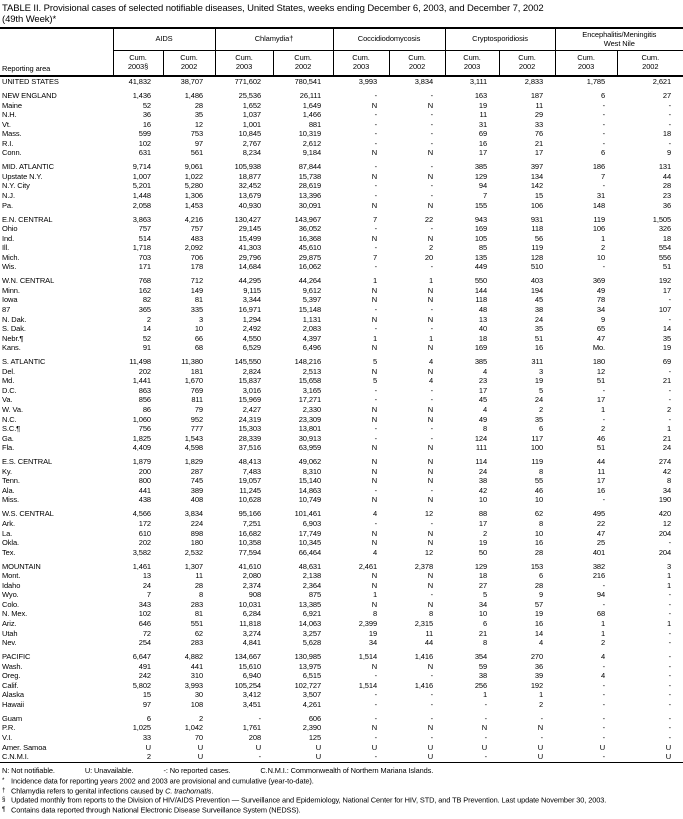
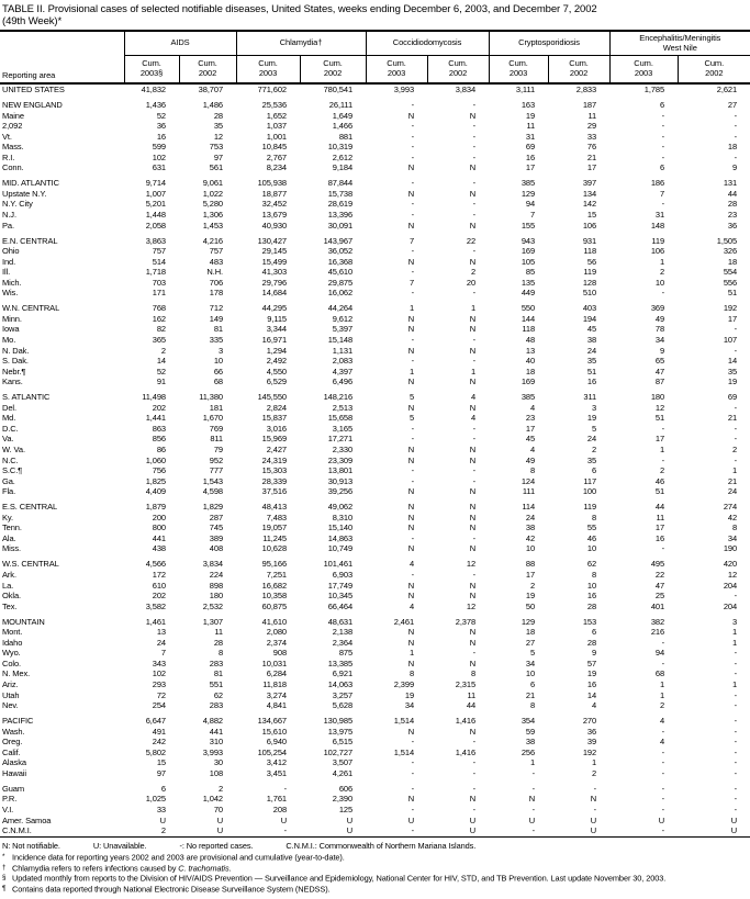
  TABLE II. Provisional cases of selected notifiable diseases, United States, weeks ending December 6, 2003, and December 7, 2002
  (49th Week)*
  Reporting area	AIDS	Chlamydia†	Coccidiodomycosis	Cryptosporidiosis	Encephalitis/MeningitisWest Nile
  Cum.2003§	Cum.2002	Cum.2003	Cum.2002	Cum.2003	Cum.2002	Cum.2003	Cum.2002	Cum.2003	Cum.2002
  UNITED STATES	41,832	38,707	771,602	780,541	3,993	3,834	3,111	2,833	1,785	2,621
  NEW ENGLAND	1,436	1,486	25,536	26,111	-	-	163	187	6	27
  Maine	52	28	1,652	1,649	N	N	19	11	-	-
- N.H.	36	35	1,037	1,466	-	-	11	29	-	-
+ 2,092	36	35	1,037	1,466	-	-	11	29	-	-
  Vt.	16	12	1,001	881	-	-	31	33	-	-
  Mass.	599	753	10,845	10,319	-	-	69	76	-	18
  R.I.	102	97	2,767	2,612	-	-	16	21	-	-
  Conn.	631	561	8,234	9,184	N	N	17	17	6	9
  MID. ATLANTIC	9,714	9,061	105,938	87,844	-	-	385	397	186	131
  Upstate N.Y.	1,007	1,022	18,877	15,738	N	N	129	134	7	44
  N.Y. City	5,201	5,280	32,452	28,619	-	-	94	142	-	28
  N.J.	1,448	1,306	13,679	13,396	-	-	7	15	31	23
  Pa.	2,058	1,453	40,930	30,091	N	N	155	106	148	36
  E.N. CENTRAL	3,863	4,216	130,427	143,967	7	22	943	931	119	1,505
  Ohio	757	757	29,145	36,052	-	-	169	118	106	326
  Ind.	514	483	15,499	16,368	N	N	105	56	1	18
- Ill.	1,718	2,092	41,303	45,610	-	2	85	119	2	554
+ Ill.	1,718	N.H.	41,303	45,610	-	2	85	119	2	554
  Mich.	703	706	29,796	29,875	7	20	135	128	10	556
  Wis.	171	178	14,684	16,062	-	-	449	510	-	51
  W.N. CENTRAL	768	712	44,295	44,264	1	1	550	403	369	192
  Minn.	162	149	9,115	9,612	N	N	144	194	49	17
  Iowa	82	81	3,344	5,397	N	N	118	45	78	-
- 87	365	335	16,971	15,148	-	-	48	38	34	107
+ Mo.	365	335	16,971	15,148	-	-	48	38	34	107
  N. Dak.	2	3	1,294	1,131	N	N	13	24	9	-
  S. Dak.	14	10	2,492	2,083	-	-	40	35	65	14
  Nebr.¶	52	66	4,550	4,397	1	1	18	51	47	35
- Kans.	91	68	6,529	6,496	N	N	169	16	Mo.	19
+ Kans.	91	68	6,529	6,496	N	N	169	16	87	19
  S. ATLANTIC	11,498	11,380	145,550	148,216	5	4	385	311	180	69
  Del.	202	181	2,824	2,513	N	N	4	3	12	-
  Md.	1,441	1,670	15,837	15,658	5	4	23	19	51	21
  D.C.	863	769	3,016	3,165	-	-	17	5	-	-
  Va.	856	811	15,969	17,271	-	-	45	24	17	-
  W. Va.	86	79	2,427	2,330	N	N	4	2	1	2
  N.C.	1,060	952	24,319	23,309	N	N	49	35	-	-
  S.C.¶	756	777	15,303	13,801	-	-	8	6	2	1
  Ga.	1,825	1,543	28,339	30,913	-	-	124	117	46	21
- Fla.	4,409	4,598	37,516	63,959	N	N	111	100	51	24
+ Fla.	4,409	4,598	37,516	39,256	N	N	111	100	51	24
  E.S. CENTRAL	1,879	1,829	48,413	49,062	N	N	114	119	44	274
  Ky.	200	287	7,483	8,310	N	N	24	8	11	42
  Tenn.	800	745	19,057	15,140	N	N	38	55	17	8
  Ala.	441	389	11,245	14,863	-	-	42	46	16	34
  Miss.	438	408	10,628	10,749	N	N	10	10	-	190
  W.S. CENTRAL	4,566	3,834	95,166	101,461	4	12	88	62	495	420
  Ark.	172	224	7,251	6,903	-	-	17	8	22	12
  La.	610	898	16,682	17,749	N	N	2	10	47	204
  Okla.	202	180	10,358	10,345	N	N	19	16	25	-
- Tex.	3,582	2,532	77,594	66,464	4	12	50	28	401	204
+ Tex.	3,582	2,532	60,875	66,464	4	12	50	28	401	204
  MOUNTAIN	1,461	1,307	41,610	48,631	2,461	2,378	129	153	382	3
  Mont.	13	11	2,080	2,138	N	N	18	6	216	1
  Idaho	24	28	2,374	2,364	N	N	27	28	-	1
  Wyo.	7	8	908	875	1	-	5	9	94	-
  Colo.	343	283	10,031	13,385	N	N	34	57	-	-
  N. Mex.	102	81	6,284	6,921	8	8	10	19	68	-
- Ariz.	646	551	11,818	14,063	2,399	2,315	6	16	1	1
+ Ariz.	293	551	11,818	14,063	2,399	2,315	6	16	1	1
  Utah	72	62	3,274	3,257	19	11	21	14	1	-
  Nev.	254	283	4,841	5,628	34	44	8	4	2	-
  PACIFIC	6,647	4,882	134,667	130,985	1,514	1,416	354	270	4	-
  Wash.	491	441	15,610	13,975	N	N	59	36	-	-
  Oreg.	242	310	6,940	6,515	-	-	38	39	4	-
  Calif.	5,802	3,993	105,254	102,727	1,514	1,416	256	192	-	-
  Alaska	15	30	3,412	3,507	-	-	1	1	-	-
  Hawaii	97	108	3,451	4,261	-	-	-	2	-	-
  Guam	6	2	-	606	-	-	-	-	-	-
  P.R.	1,025	1,042	1,761	2,390	N	N	N	N	-	-
  V.I.	33	70	208	125	-	-	-	-	-	-
  Amer. Samoa	U	U	U	U	U	U	U	U	U	U
  C.N.M.I.	2	U	-	U	-	U	-	U	-	U
  N: Not notifiable. U: Unavailable. -: No reported cases. C.N.M.I.: Commonwealth of Northern Mariana Islands.
  Incidence data for reporting years 2002 and 2003 are provisional and cumulative (year-to-date).
- Chlamydia refers to genital infections caused by C. trachomatis.
+ Chlamydia refers to refers infections caused by C. trachomatis.
  Updated monthly from reports to the Division of HIV/AIDS Prevention — Surveillance and Epidemiology, National Center for HIV, STD, and TB Prevention. Last update November 30, 2003.
  Contains data reported through National Electronic Disease Surveillance System (NEDSS).
